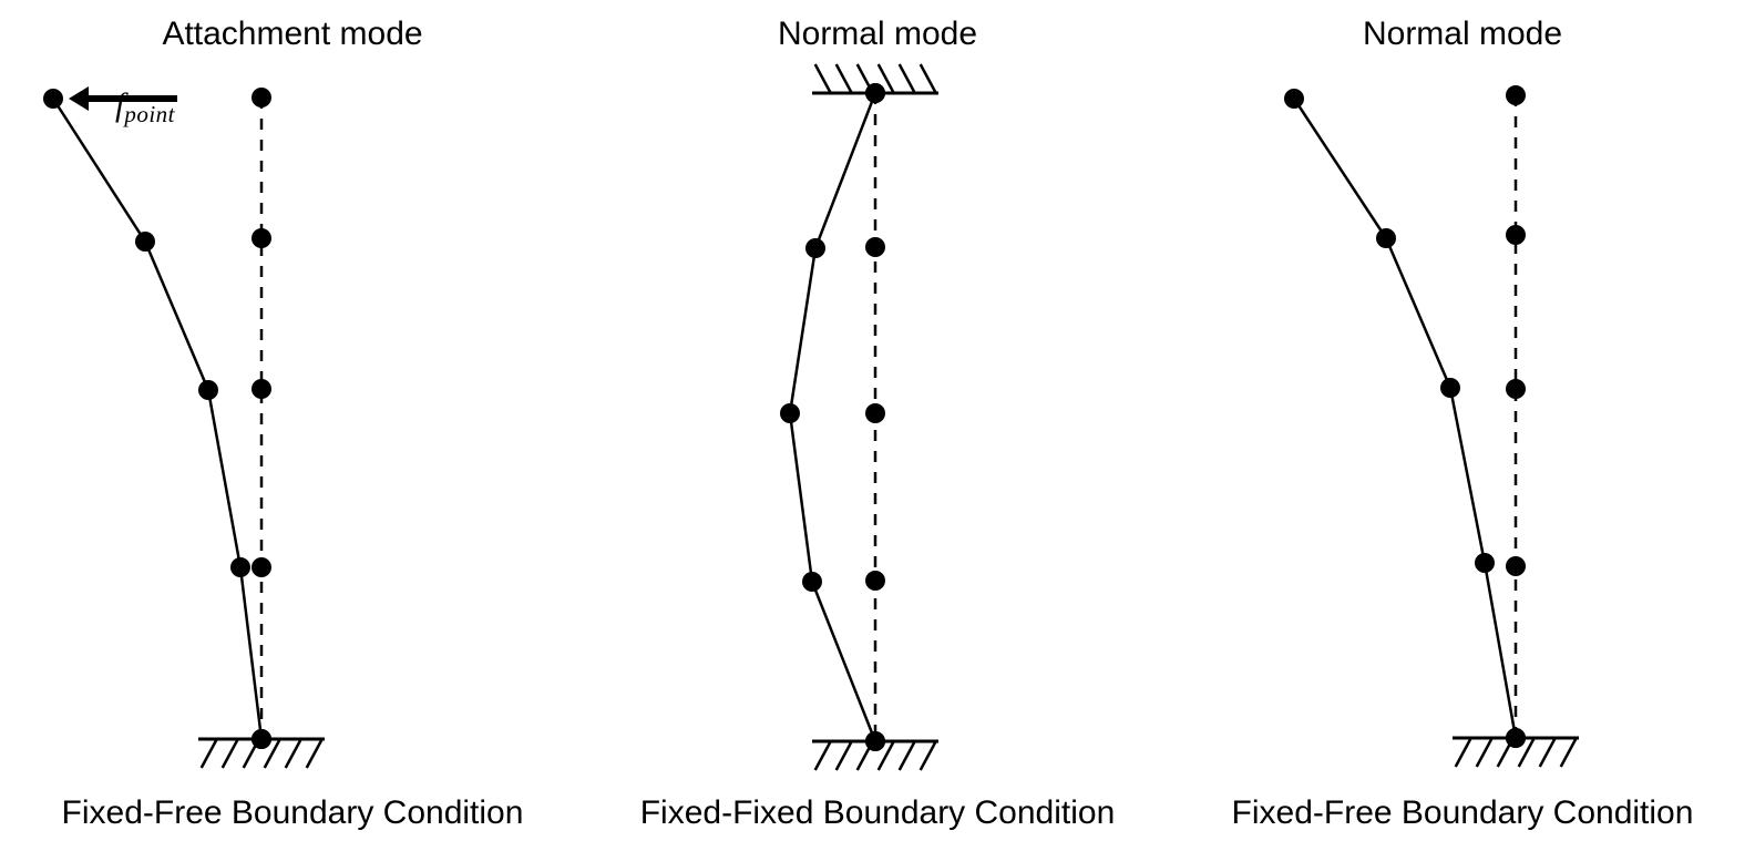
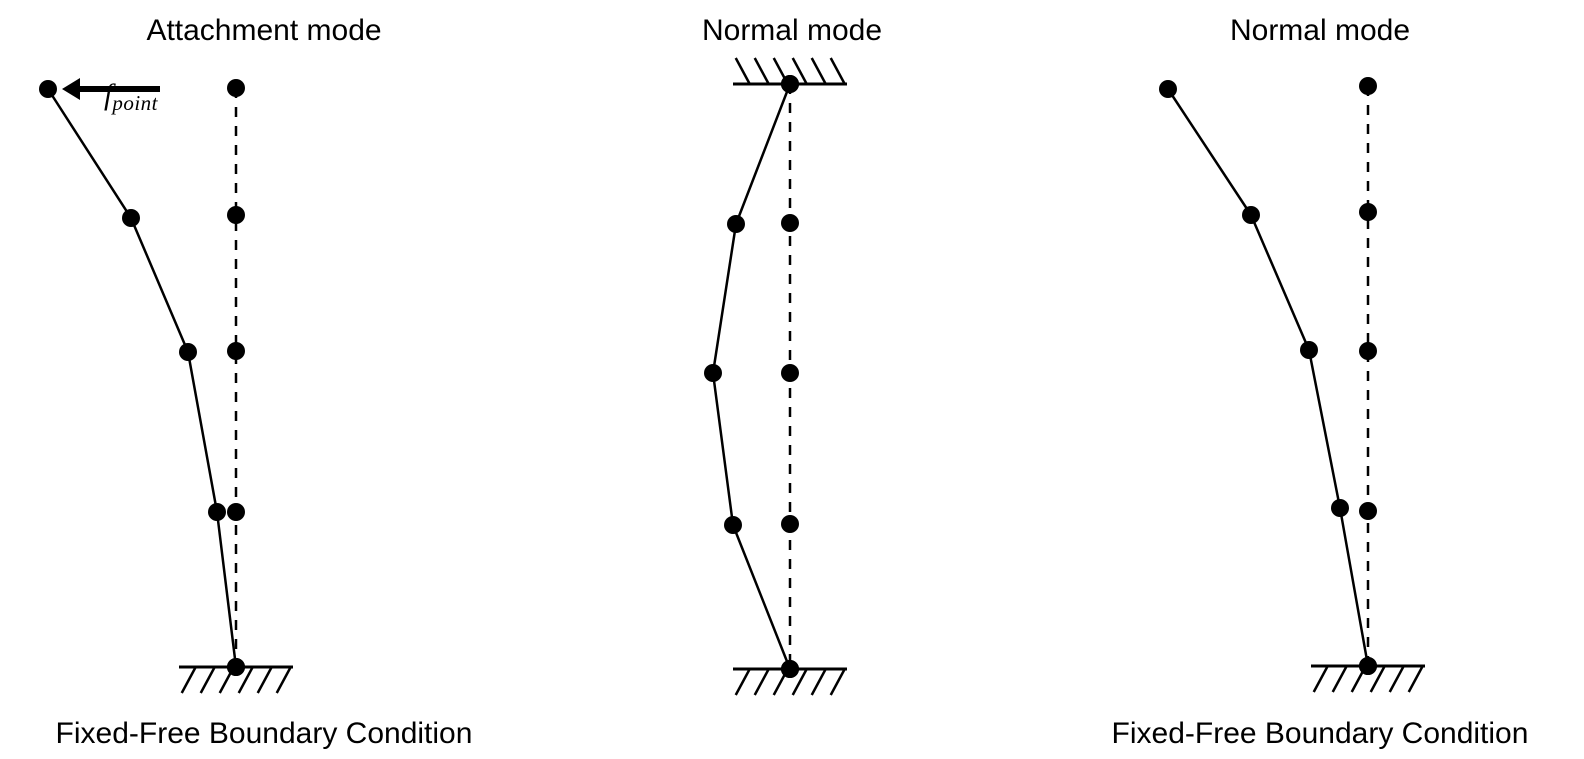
  Attachment mode
  Fixed-Free Boundary Condition
  fpoint
  Normal mode
- Fixed-Fixed Boundary Condition
  Normal mode
  Fixed-Free Boundary Condition
